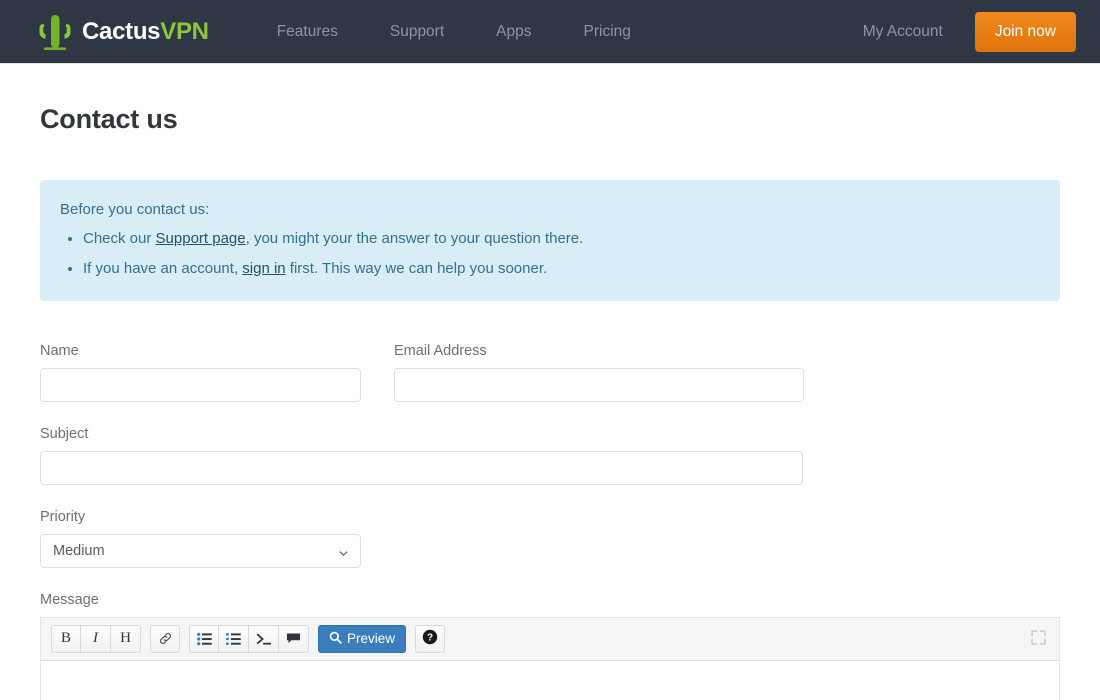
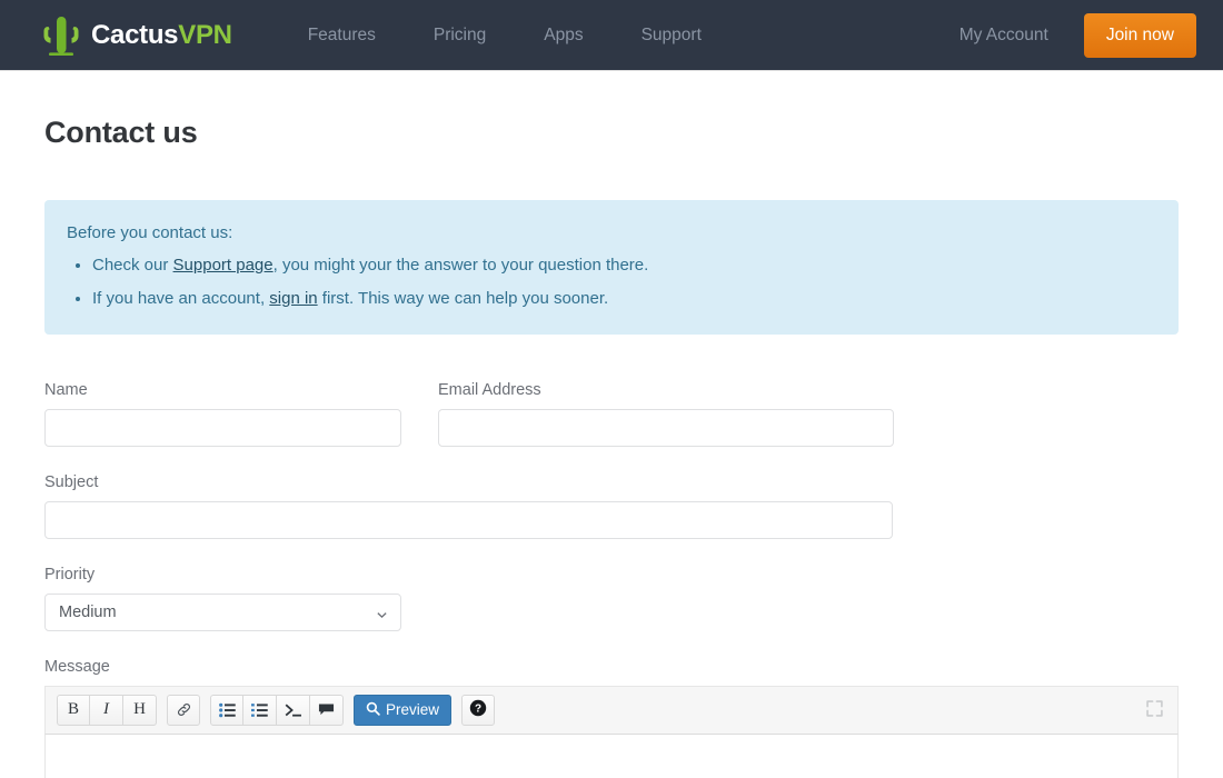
  CactusVPN
  Features
- Support
+ Pricing
  Apps
- Pricing
+ Support
  My Account
  Join now
  Contact us
  Before you contact us:
  Check our Support page, you might your the answer to your question there.
  If you have an account, sign in first. This way we can help you sooner.
  Name
  Email Address
  Subject
  Priority
  Medium
  Message
  B
  I
  H
  Preview
  ?
